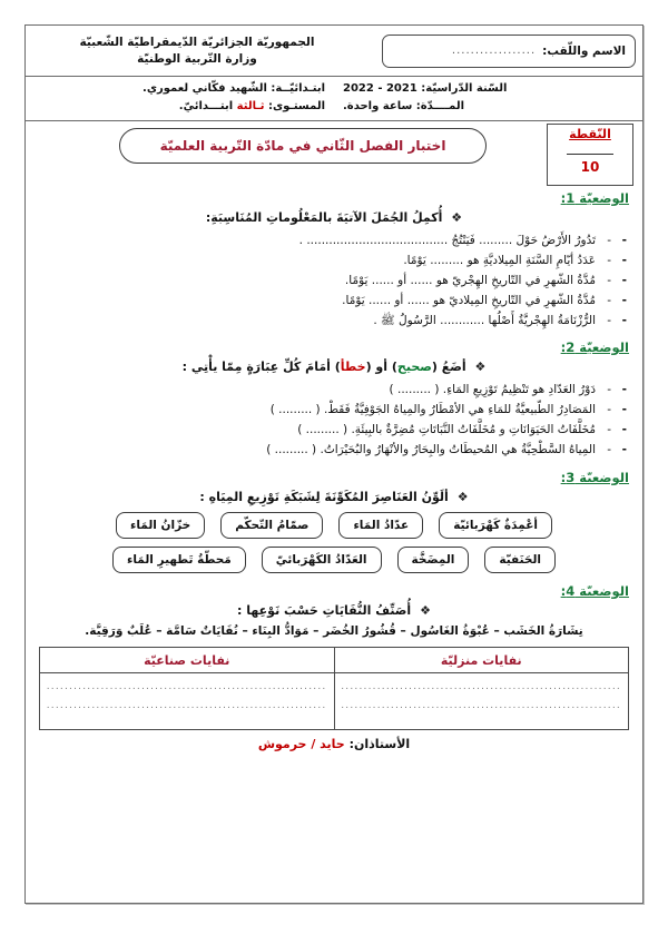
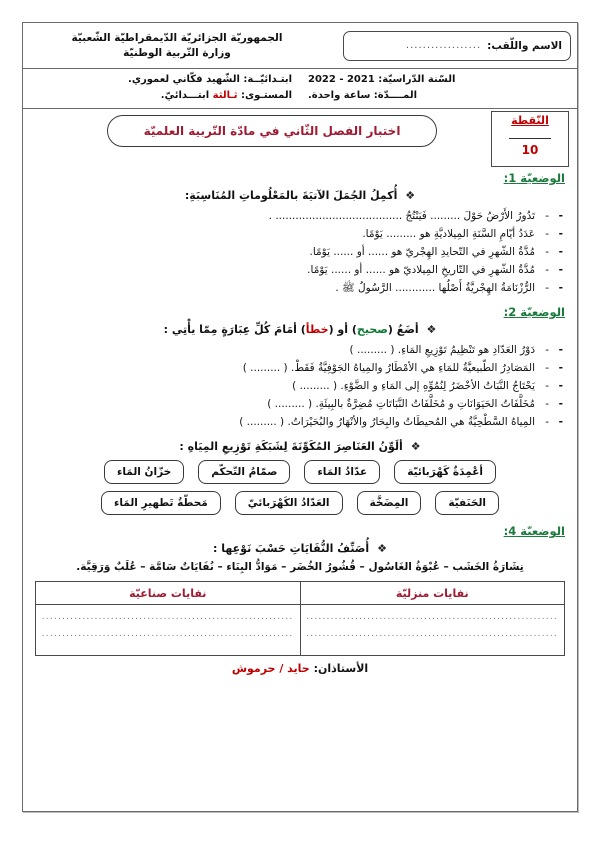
  الاسم واللّقب:
  ..................
  الجمهوريّة الجزائريّة الدّيمقراطيّة الشّعبيّة
  وزارة التّربية الوطنيّة
  السّنة الدّراسيّة: 2021 - 2022
  المــــدّة: ساعة واحدة.
  ابتـدائيّــة: الشّهيد فكّاني لعموري.
  المستـوى: ثـالثة ابتـــدائيّ.
  النّقطة
  10
  اختبار الفصل الثّاني في مادّة التّربية العلميّة
  الوضعيّة 1:
  ❖ أُكمِلُ الجُمَلَ الآتيَةَ بالمَعْلُوماتِ المُنَاسِبَةِ:
  -تَدُورُ الأَرْضُ حَوْلَ ......... فَيَنْتُجُ ...................................... .
  -عَدَدُ أيّامِ السَّنَةِ المِيلاديَّةِ هو ......... يَوْمًا.
- -مُدَّةُ الشّهرِ في التّاريخِ الهِجْريّ هو ...... أو ...... يَوْمًا.
+ -مُدَّةُ الشّهرِ في التّحايدِ الهِجْريّ هو ...... أو ...... يَوْمًا.
  -مُدَّةُ الشّهرِ في التّاريخِ المِيلاديّ هو ...... أو ...... يَوْمًا.
  -الرُّزْنَامَةُ الهِجْريَّةُ أَصْلُها ............ الرَّسُولُ ﷺ .
  الوضعيّة 2:
  ❖ أضَعُ (صحيح) أو (خطأ) أمَامَ كُلِّ عِبَارَةٍ مِمّا يأْتِي :
  -دَوْرُ العَدّادِ هو تَنْظِيمُ تَوْزِيعِ المَاءِ. ( ......... )
  -المَصَادِرُ الطّبيعيَّةُ للمَاءِ هي الأمْطَارُ والمِياهُ الجَوْفِيَّةُ فَقَطْ. ( ......... )
+ -يَحْتَاجُ النَّبَاتُ الأخْضَرُ لِنُمُوِّهِ إلى المَاءِ و الضَّوْءِ. ( ......... )
  -مُخَلَّفَاتُ الحَيَوَانَاتِ و مُخَلَّفَاتُ النَّبَاتَاتِ مُضِرَّةٌ بالبِيئَةِ. ( ......... )
  -المِياهُ السَّطْحِيَّةُ هي المُحيطَاتُ والبِحَارُ والأنْهَارُ والبُحَيْرَاتُ. ( ......... )
- الوضعيّة 3:
  ❖ ألَوِّنُ العَنَاصِرَ المُكَوِّنَةَ لِشَبَكَةِ تَوْزِيعِ المِيَاهِ :
  خزّانُ المَاء
  صمّامُ التّحكّم
  عدّادُ المَاء
  أعْمِدَةٌ كَهْرَبائيّة
  مَحطّةُ تَطهيرِ المَاء
  العَدّادُ الكَهْرَبائيّ
  المِضَخَّة
  الحَنَفيّة
  الوضعيّة 4:
  ❖ أُصَنِّفُ النُّفَايَاتِ حَسْبَ نَوْعِها :
  نِشَارَةُ الخَشَب – عُبْوَةُ الغَاسُول – قُشُورُ الخُضَر – مَوَادُّ البِنَاء – نُفَايَاتٌ سَامَّة – عُلَبٌ وَرَقِيَّة.
  نفايات منزليّة	نفايات صناعيّة
  .............................................................. ..............................................................	.............................................................. ..............................................................
  الأستاذان: حايد / حرموش
